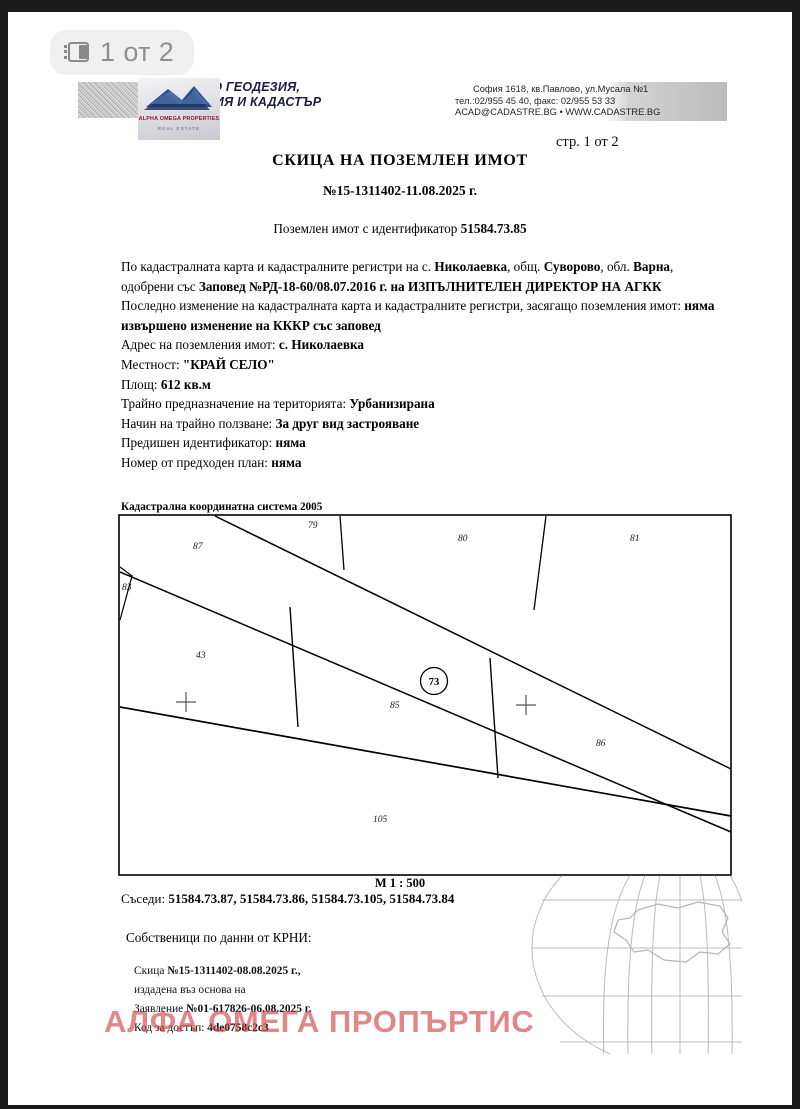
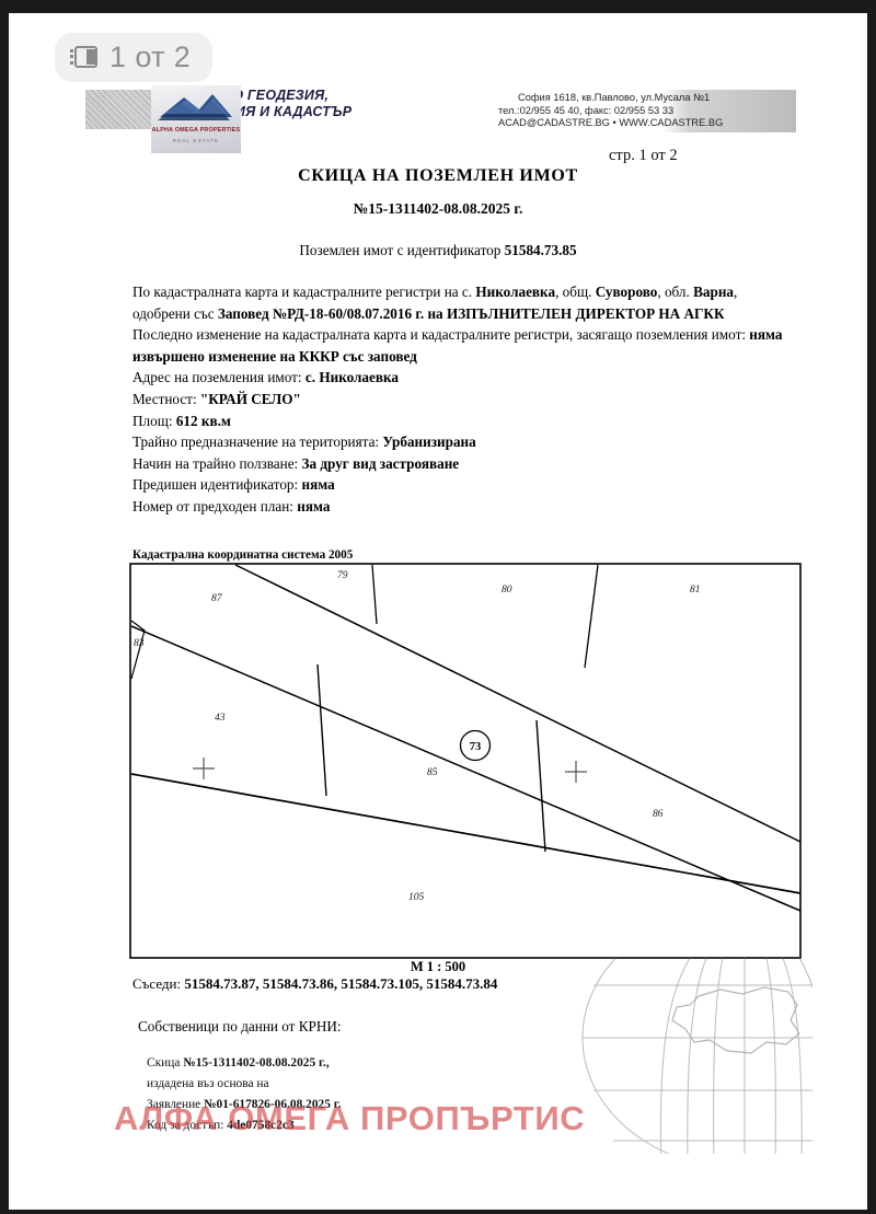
  1 от 2
  София 1618, кв.Павлово, ул.Мусала №1
  тел.:02/955 45 40, факс: 02/955 53 33
  ACAD@CADASTRE.BG • WWW.CADASTRE.BG
  стр. 1 от 2
  СКИЦА НА ПОЗЕМЛЕН ИМОТ
- №15-1311402-11.08.2025 г.
+ №15-1311402-08.08.2025 г.
  Поземлен имот с идентификатор 51584.73.85
  По кадастралната карта и кадастралните регистри на с. Николаевка, общ. Суворово, обл. Варна, одобрени със Заповед №РД-18-60/08.07.2016 г. на ИЗПЪЛНИТЕЛЕН ДИРЕКТОР НА АГКК
  Последно изменение на кадастралната карта и кадастралните регистри, засягащо поземления имот: няма извършено изменение на КККР със заповед
  Адрес на поземления имот: с. Николаевка
  Местност: "КРАЙ СЕЛО"
  Площ: 612 кв.м
  Трайно предназначение на територията: Урбанизирана
  Начин на трайно ползване: За друг вид застрояване
  Предишен идентификатор: няма
  Номер от предходен план: няма
  Кадастрална координатна система 2005
  73
  87
  79
  80
  81
  83
  43
  85
  86
  105
  M 1 : 500
  Съседи: 51584.73.87, 51584.73.86, 51584.73.105, 51584.73.84
  Собственици по данни от КРНИ:
  Скица №15-1311402-08.08.2025 г.,
  издадена въз основа на
  Заявление №01-617826-06.08.2025 г.
  Код за достъп: 4de0758c2c3
  АЛФА ОМЕГА ПРОПЪРТИС
